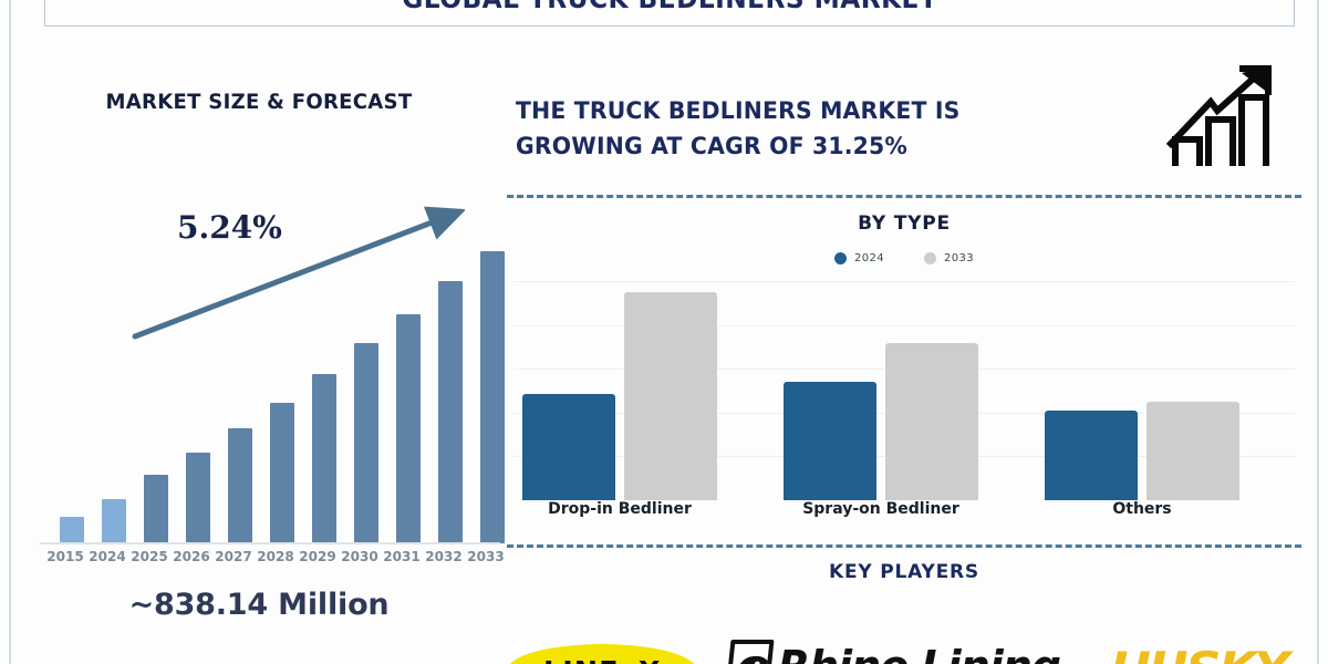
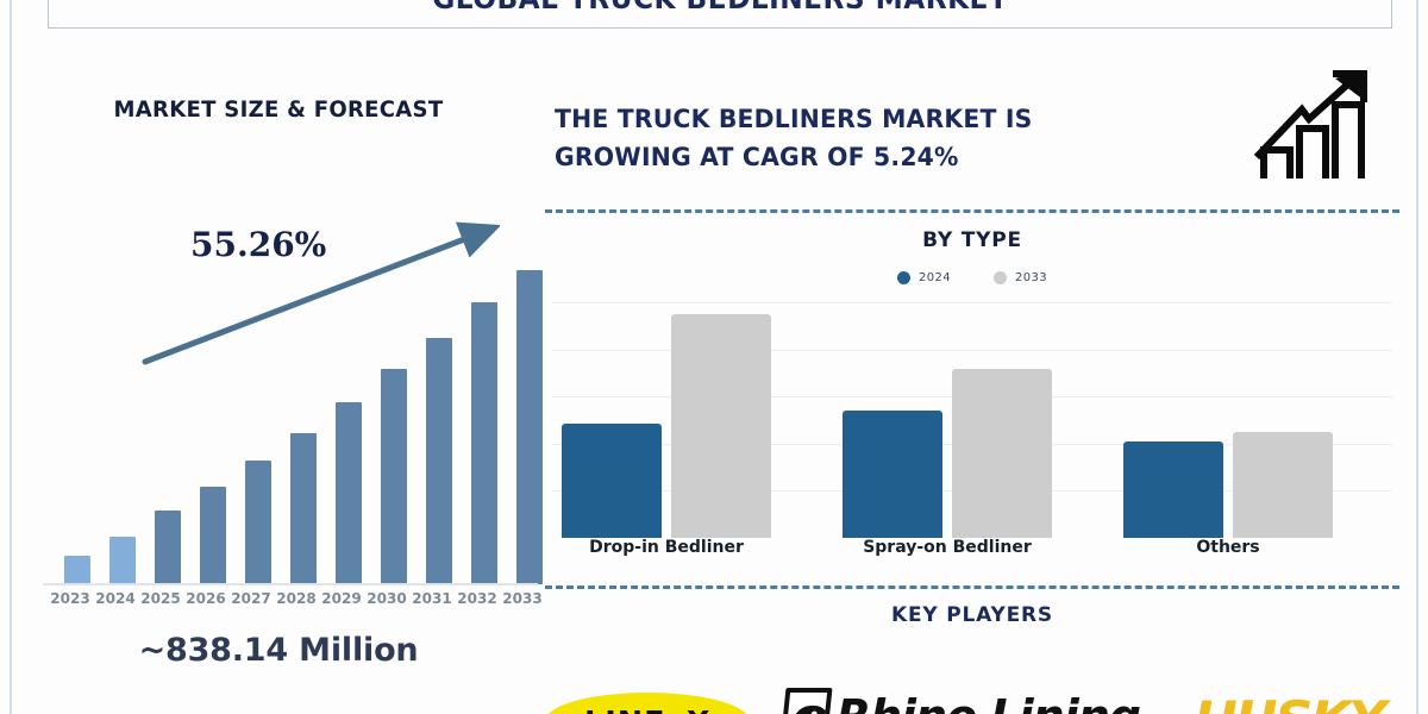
  MARKET SIZE & FORECAST
- 5.24%
+ 55.26%
- 2015
+ 2023
  2024
  2025
  2026
  2027
  2028
  2029
  2030
  2031
  2032
  2033
  ~838.14 Million
  THE TRUCK BEDLINERS MARKET IS
- GROWING AT CAGR OF 31.25%
+ GROWING AT CAGR OF 5.24%
  BY TYPE
  2024
  2033
  Drop-in Bedliner
  Spray-on Bedliner
  Others
  KEY PLAYERS
